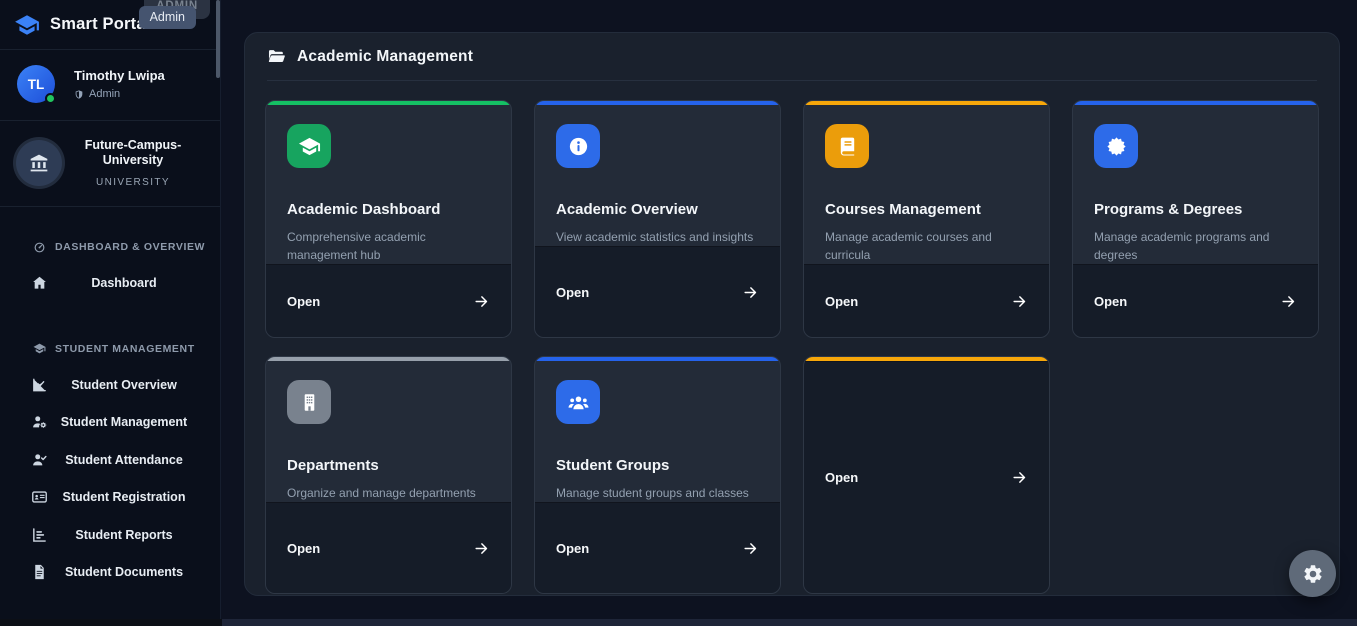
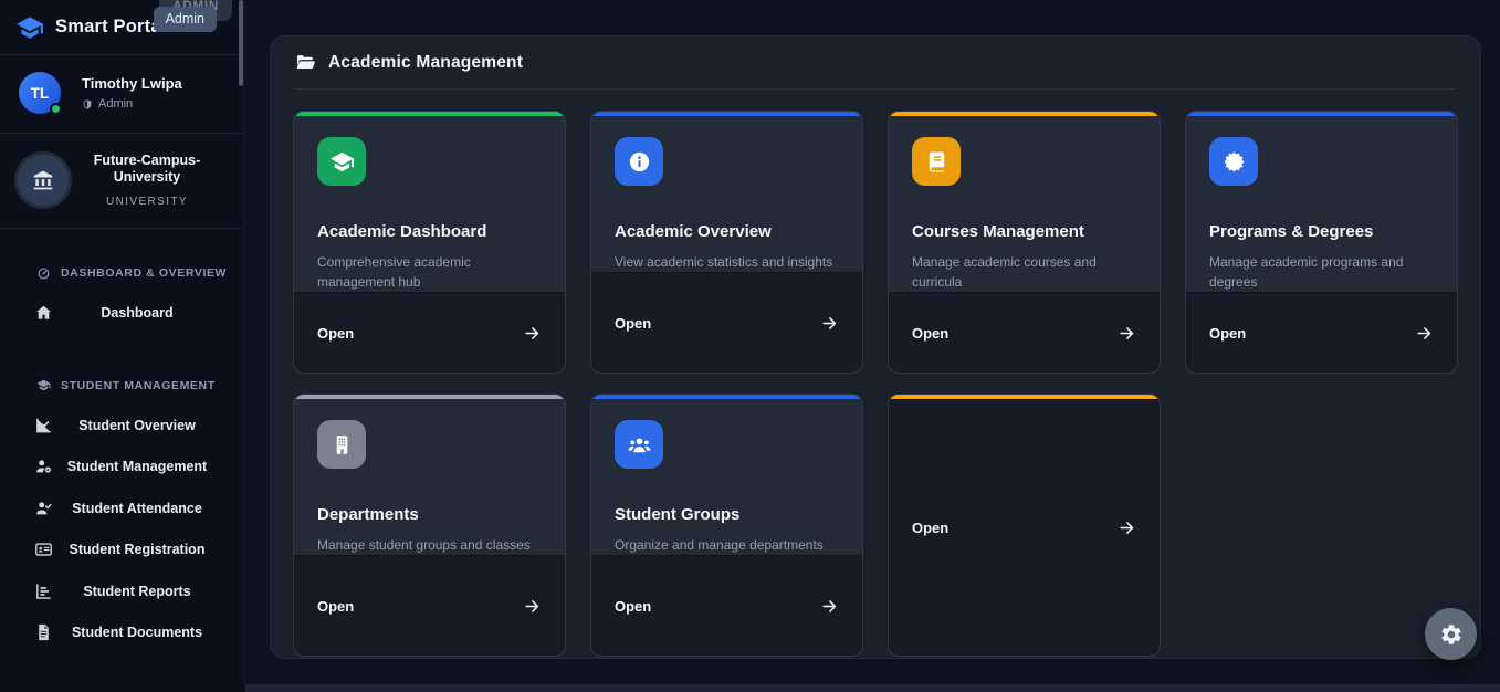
  Smart Port
  Admin
  TL
  Timothy Lwipa
  Admin
  Future-Campus-University
  UNIVERSITY
  DASHBOARD & OVERVIEW
  Dashboard
  STUDENT MANAGEMENT
  Student Overview
  Student Management
  Student Attendance
  Student Registration
  Student Reports
  Student Documents
  Academic Management
  Academic Dashboard
  Comprehensive academic management hub
  Open
  Academic Overview
  View academic statistics and insights
  Open
  Courses Management
  Manage academic courses and curricula
  Open
  Programs & Degrees
  Manage academic programs and degrees
  Open
  Departments
- Organize and manage departments
+ Manage student groups and classes
  Open
  Student Groups
- Manage student groups and classes
+ Organize and manage departments
  Open
  Open
